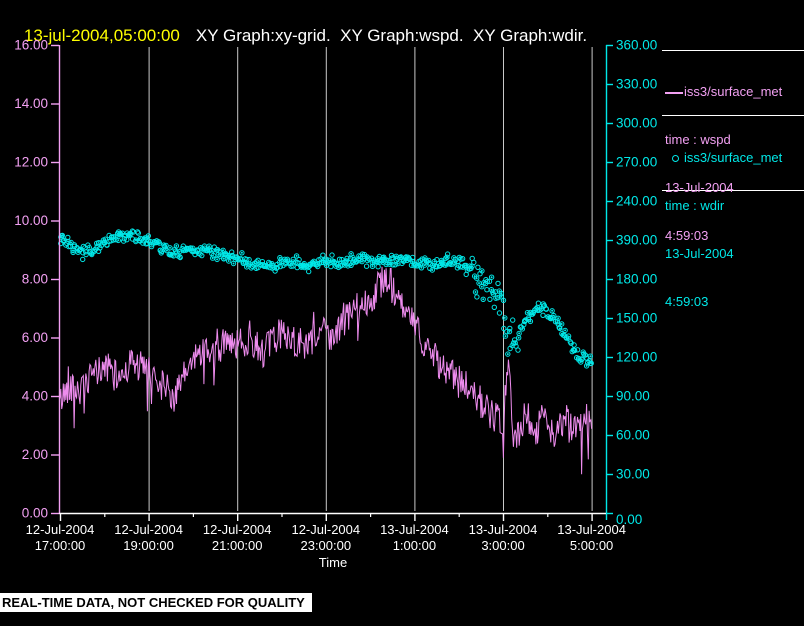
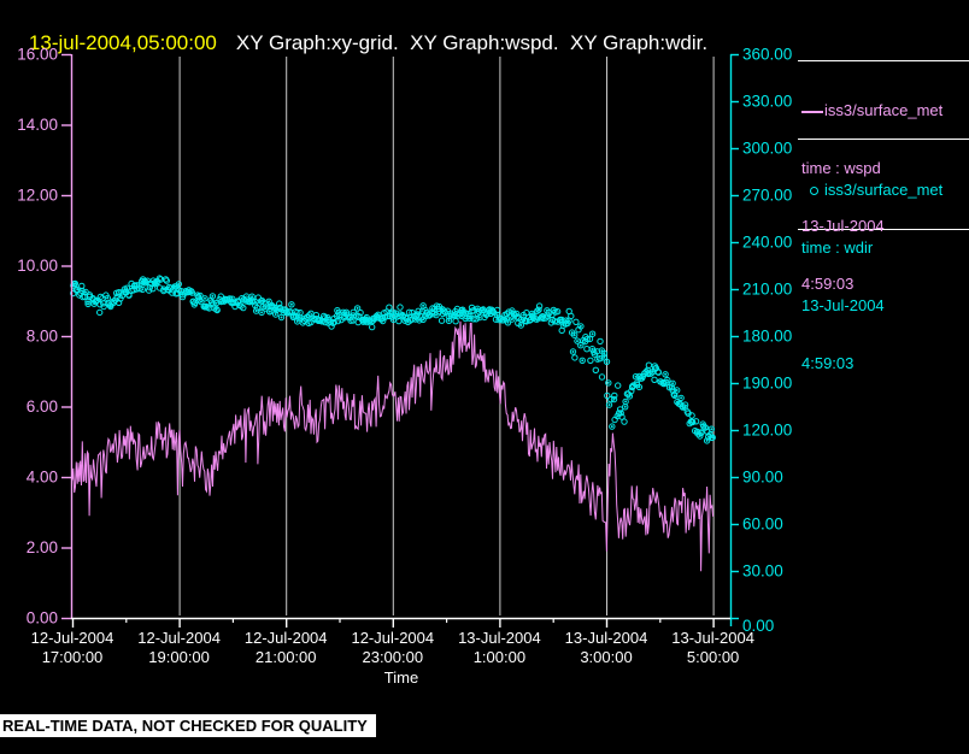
  13-jul-2004,05:00:00 XY Graph:xy-grid. XY Graph:wspd. XY Graph:wdir.
  16.00
  14.00
  12.00
  10.00
  8.00
  6.00
  4.00
  2.00
  0.00
  360.00
  330.00
  300.00
  270.00
  240.00
- 390.00
+ 210.00
  180.00
- 150.00
+ 190.00
  120.00
  90.00
  60.00
  30.00
  0.00
  12-Jul-2004
  17:00:00
  12-Jul-2004
  19:00:00
  12-Jul-2004
  21:00:00
  12-Jul-2004
  23:00:00
  13-Jul-2004
  1:00:00
  13-Jul-2004
  3:00:00
  13-Jul-2004
  5:00:00
  Time
  iss3/surface_met
  time : wspd
  13-Jul-2004
  4:59:03
  iss3/surface_met
  time : wdir
  13-Jul-2004
  4:59:03
  REAL-TIME DATA, NOT CHECKED FOR QUALITY
